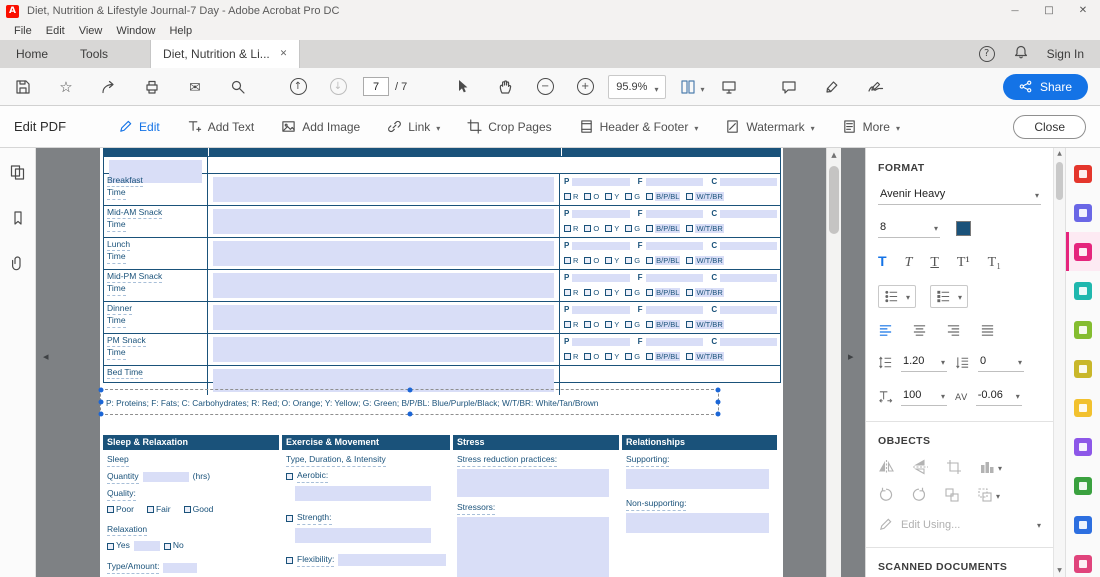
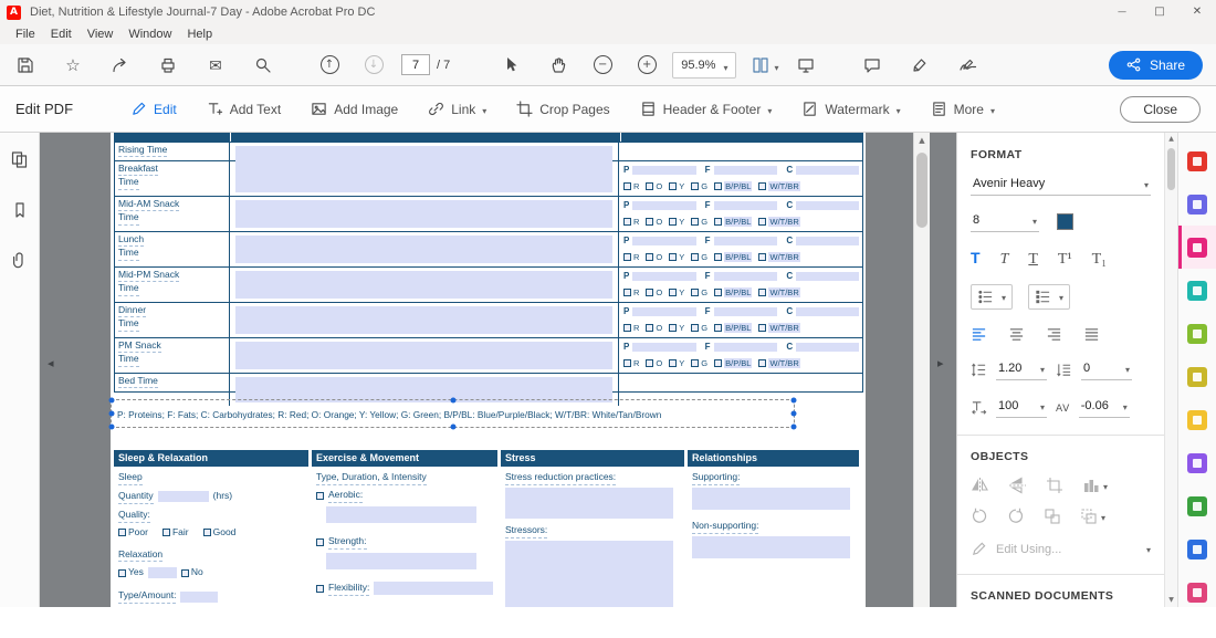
  A
  Diet, Nutrition & Lifestyle Journal-7 Day - Adobe Acrobat Pro DC
  File
  Edit
  View
  Window
  Help
- Home
- Tools
- Diet, Nutrition & Li...
- Sign In
  7
  / 7
  95.9%
  Share
  Edit PDF
  Edit
  Add Text
  Add Image
  Link
  Crop Pages
  Header & Footer
  Watermark
  More
  Close
+ Rising Time
  Breakfast
  Time
  P
  F
  C
  R
  O
  Y
  G
  B/P/BL
  W/T/BR
  Mid-AM Snack
  Time
  P
  F
  C
  R
  O
  Y
  G
  B/P/BL
  W/T/BR
  Lunch
  Time
  P
  F
  C
  R
  O
  Y
  G
  B/P/BL
  W/T/BR
  Mid-PM Snack
  Time
  P
  F
  C
  R
  O
  Y
  G
  B/P/BL
  W/T/BR
  Dinner
  Time
  P
  F
  C
  R
  O
  Y
  G
  B/P/BL
  W/T/BR
  PM Snack
  Time
  P
  F
  C
  R
  O
  Y
  G
  B/P/BL
  W/T/BR
  Bed Time
  P: Proteins; F: Fats; C: Carbohydrates; R: Red; O: Orange; Y: Yellow; G: Green; B/P/BL: Blue/Purple/Black; W/T/BR: White/Tan/Brown
  Sleep & Relaxation
  Sleep
  Quantity
  (hrs)
  Quality:
  Poor
  Fair
  Good
  Relaxation
  Yes
  No
  Type/Amount:
  Exercise & Movement
  Type, Duration, & Intensity
  Aerobic:
  Strength:
  Flexibility:
  Stress
  Stress reduction practices:
  Stressors:
  Relationships
  Supporting:
  Non-supporting:
  FORMAT
  Avenir Heavy
  8
  1.20
  0
  100
  -0.06
  OBJECTS
  Edit Using...
  SCANNED DOCUMENTS
